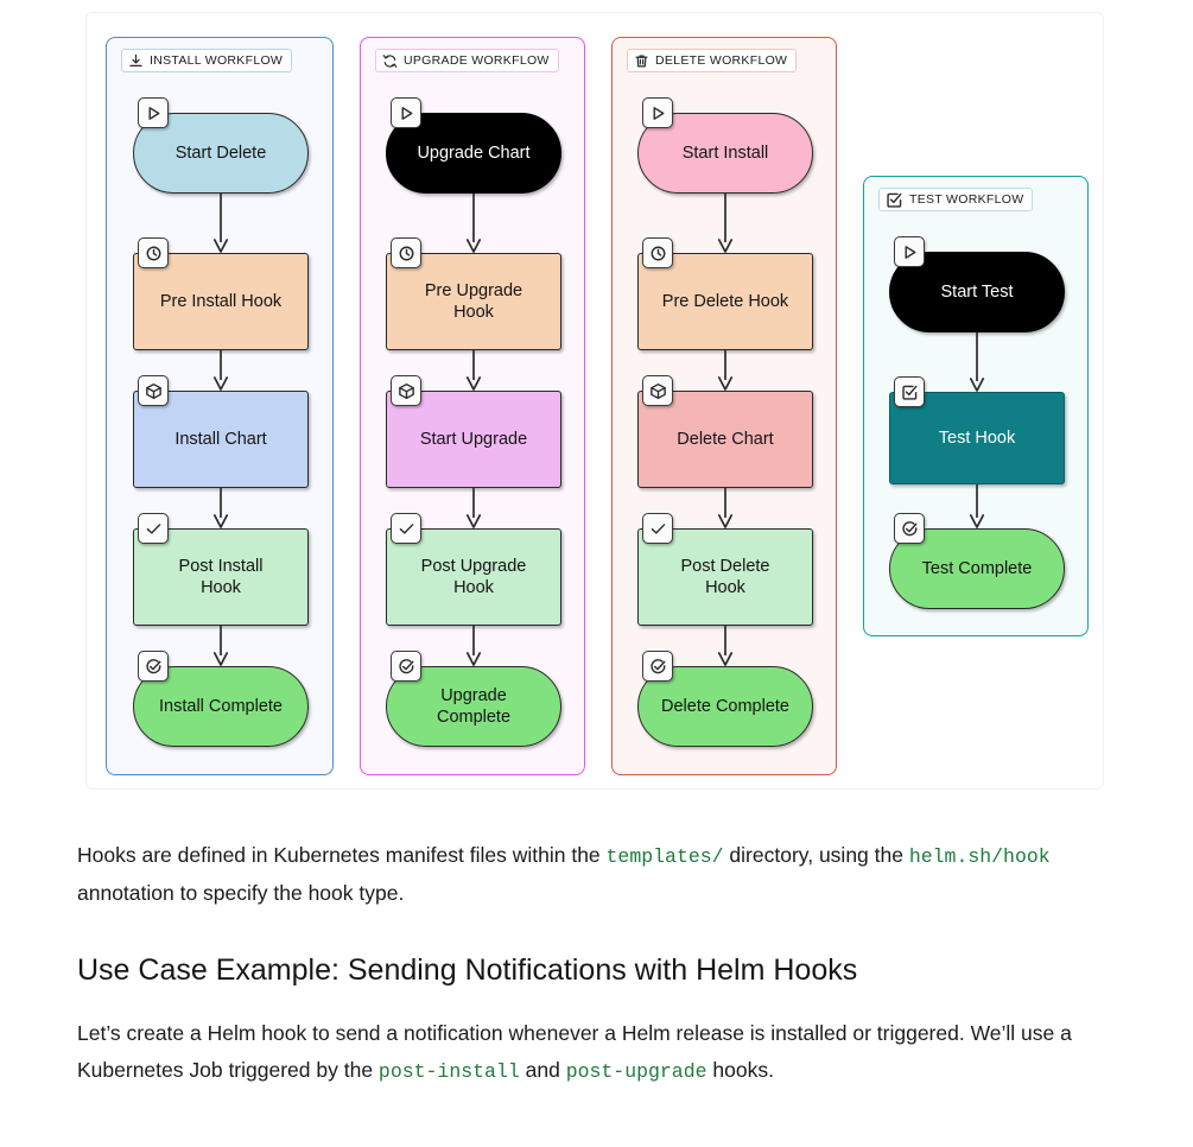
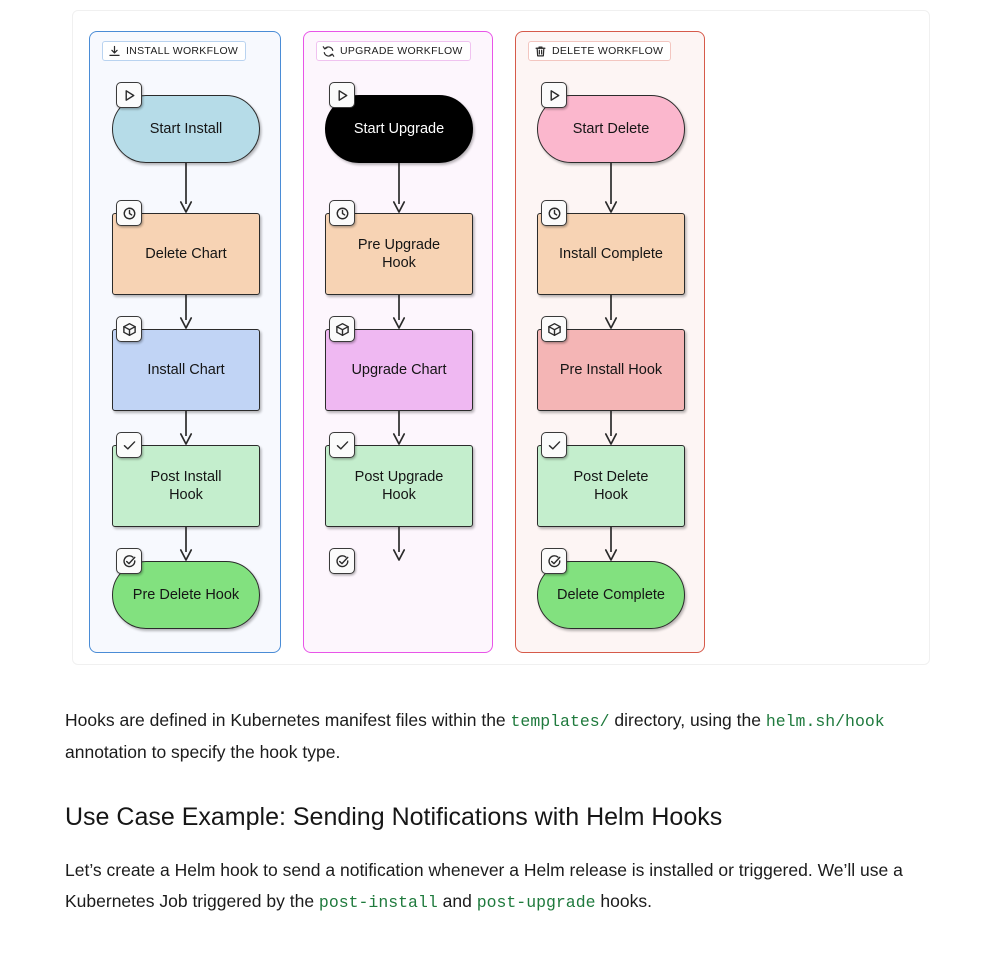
  INSTALL WORKFLOW
- Start Delete
+ Start Install
- Pre Install Hook
+ Delete Chart
  Install Chart
  Post Install
  Hook
- Install Complete
+ Pre Delete Hook
  UPGRADE WORKFLOW
- Upgrade Chart
+ Start Upgrade
  Pre Upgrade
  Hook
- Start Upgrade
+ Upgrade Chart
  Post Upgrade
  Hook
- Upgrade
- Complete
  DELETE WORKFLOW
- Start Install
+ Start Delete
- Pre Delete Hook
+ Install Complete
- Delete Chart
+ Pre Install Hook
  Post Delete
  Hook
  Delete Complete
- TEST WORKFLOW
- Start Test
- Test Hook
- Test Complete
  Hooks are defined in Kubernetes manifest files within the templates/ directory, using the helm.sh/hook annotation to specify the hook type.
  Use Case Example: Sending Notifications with Helm Hooks
  Let’s create a Helm hook to send a notification whenever a Helm release is installed or triggered. We’ll use a Kubernetes Job triggered by the post-install and post-upgrade hooks.
